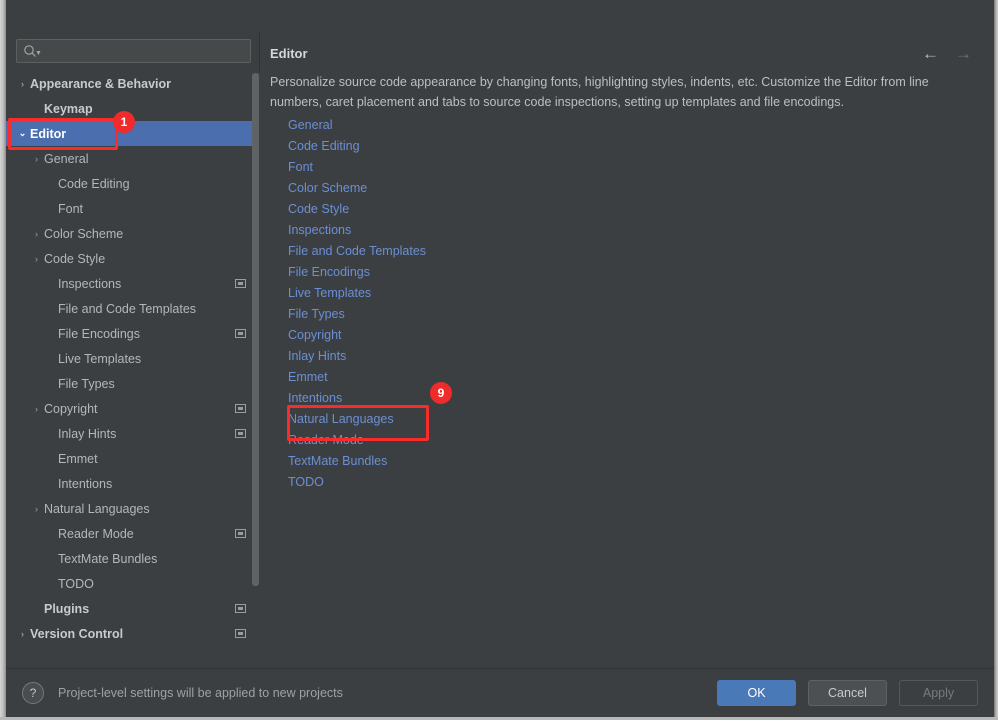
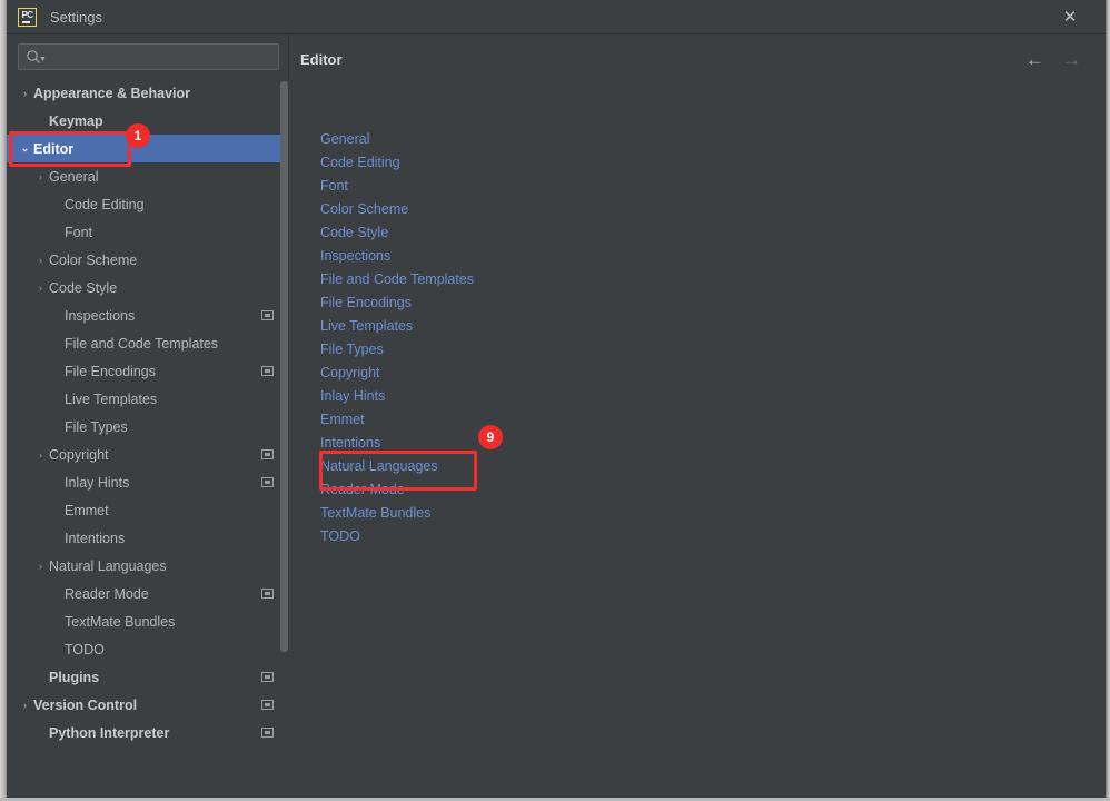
+ PC
+ Settings
+ ✕
  ›
  Appearance & Behavior
  Keymap
  ⌄
  Editor
  ›
  General
  Code Editing
  Font
  ›
  Color Scheme
  ›
  Code Style
  Inspections
  File and Code Templates
  File Encodings
  Live Templates
  File Types
  ›
  Copyright
  Inlay Hints
  Emmet
  Intentions
  ›
  Natural Languages
  Reader Mode
  TextMate Bundles
  TODO
  Plugins
  ›
  Version Control
+ Python Interpreter
  Editor
  ←
  →
- Personalize source code appearance by changing fonts, highlighting styles, indents, etc. Customize the Editor from line numbers, caret placement and tabs to source code inspections, setting up templates and file encodings.
  General
  Code Editing
  Font
  Color Scheme
  Code Style
  Inspections
  File and Code Templates
  File Encodings
  Live Templates
  File Types
  Copyright
  Inlay Hints
  Emmet
  Intentions
  Natural Languages
  Reader Mode
  TextMate Bundles
  TODO
- ?
- Project-level settings will be applied to new projects
- OK
- Cancel
- Apply
  1
  9
